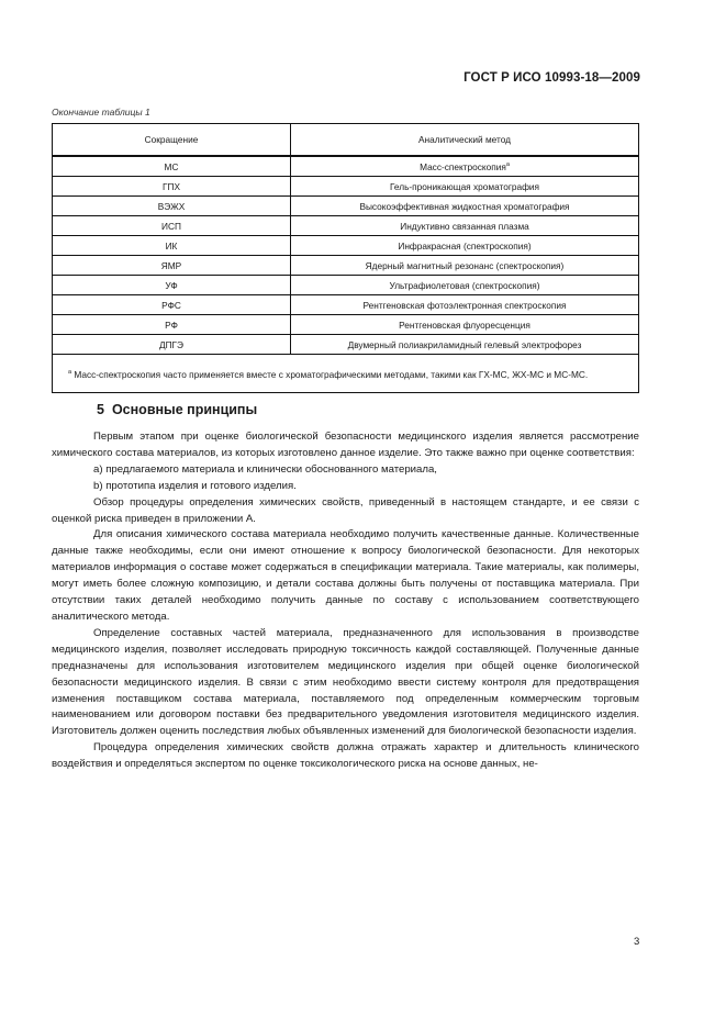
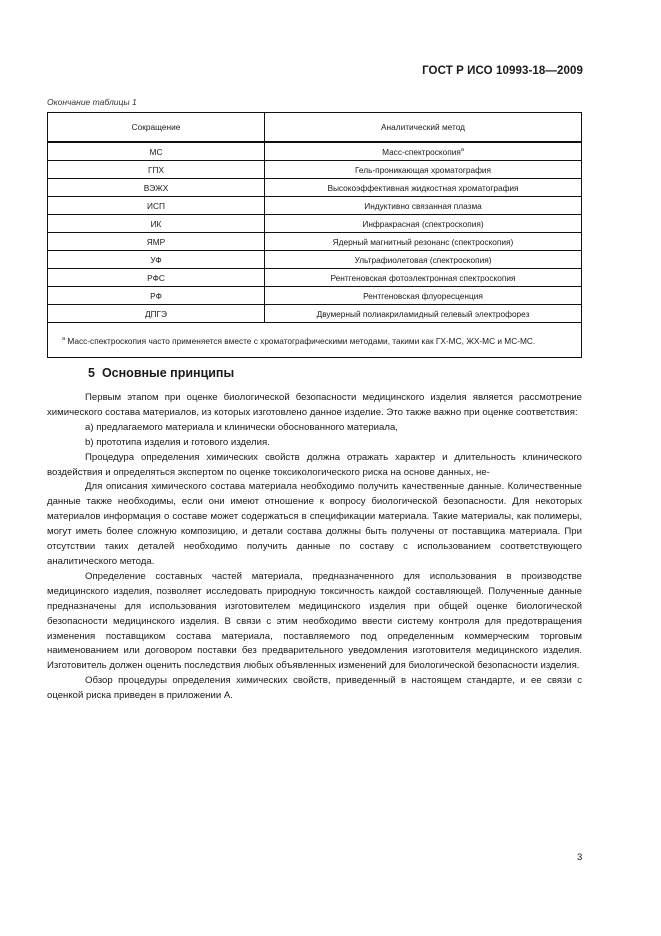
  ГОСТ Р ИСО 10993-18—2009
  Окончание таблицы 1
  Сокращение	Аналитический метод
  МС	Масс-спектроскопия
  ГПХ	Гель-проникающая хроматография
  ВЭЖХ	Высокоэффективная жидкостная хроматография
  ИСП	Индуктивно связанная плазма
  ИК	Инфракрасная (спектроскопия)
  ЯМР	Ядерный магнитный резонанс (спектроскопия)
  УФ	Ультрафиолетовая (спектроскопия)
  РФС	Рентгеновская фотоэлектронная спектроскопия
  РФ	Рентгеновская флуоресценция
  ДПГЭ	Двумерный полиакриламидный гелевый электрофорез
  Масс-спектроскопия часто применяется вместе с хроматографическими методами, такими как ГХ-МС, ЖХ-МС и МС-МС.
  5 Основные принципы
  Первым этапом при оценке биологической безопасности медицинского изделия является рассмотрение химического состава материалов, из которых изготовлено данное изделие. Это также важно при оценке соответствия:
  a) предлагаемого материала и клинически обоснованного материала,
  b) прототипа изделия и готового изделия.
- Обзор процедуры определения химических свойств, приведенный в настоящем стандарте, и ее связи с оценкой риска приведен в приложении А.
+ Процедура определения химических свойств должна отражать характер и длительность клинического воздействия и определяться экспертом по оценке токсикологического риска на основе данных, не-
  Для описания химического состава материала необходимо получить качественные данные. Количественные данные также необходимы, если они имеют отношение к вопросу биологической безопасности. Для некоторых материалов информация о составе может содержаться в спецификации материала. Такие материалы, как полимеры, могут иметь более сложную композицию, и детали состава должны быть получены от поставщика материала. При отсутствии таких деталей необходимо получить данные по составу с использованием соответствующего аналитического метода.
  Определение составных частей материала, предназначенного для использования в производстве медицинского изделия, позволяет исследовать природную токсичность каждой составляющей. Полученные данные предназначены для использования изготовителем медицинского изделия при общей оценке биологической безопасности медицинского изделия. В связи с этим необходимо ввести систему контроля для предотвращения изменения поставщиком состава материала, поставляемого под определенным коммерческим торговым наименованием или договором поставки без предварительного уведомления изготовителя медицинского изделия. Изготовитель должен оценить последствия любых объявленных изменений для биологической безопасности изделия.
- Процедура определения химических свойств должна отражать характер и длительность клинического воздействия и определяться экспертом по оценке токсикологического риска на основе данных, не-
+ Обзор процедуры определения химических свойств, приведенный в настоящем стандарте, и ее связи с оценкой риска приведен в приложении А.
  3
